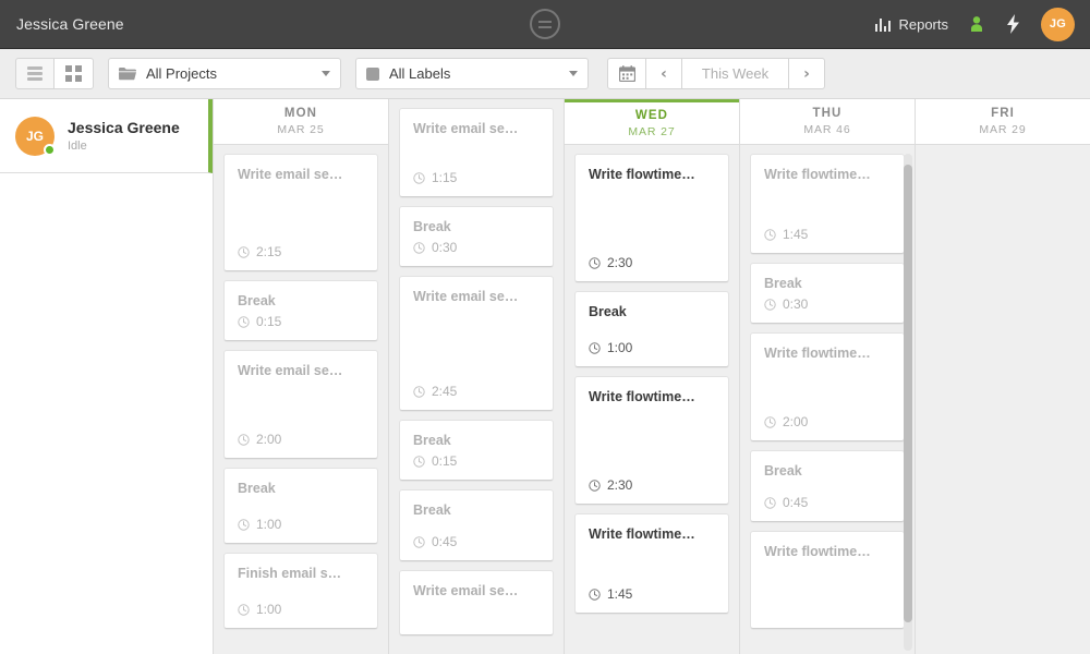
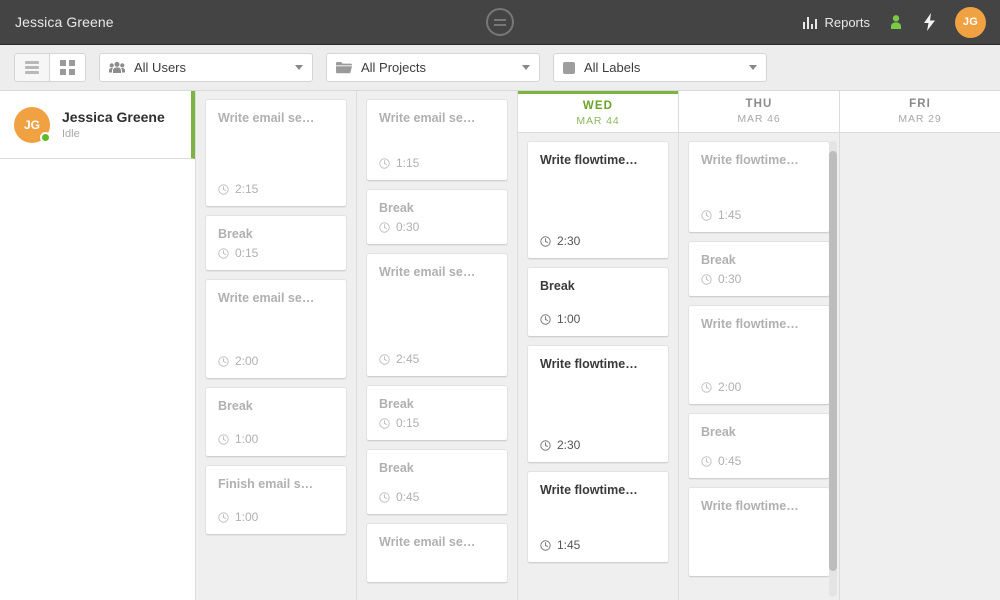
  Jessica Greene
  Reports
  JG
+ All Users
  All Projects
  All Labels
- ‹
- This Week
- ›
  JG
  Jessica Greene
  Idle
- MON
- MAR 25
  Write email se…
  2:15
  Break
  0:15
  Write email se…
  2:00
  Break
  1:00
  Finish email s…
  1:00
  Write email se…
  1:15
  Break
  0:30
  Write email se…
  2:45
  Break
  0:15
  Break
  0:45
  Write email se…
  WED
- MAR 27
+ MAR 44
  Write flowtime…
  2:30
  Break
  1:00
  Write flowtime…
  2:30
  Write flowtime…
  1:45
  THU
  MAR 46
  Write flowtime…
  1:45
  Break
  0:30
  Write flowtime…
  2:00
  Break
  0:45
  Write flowtime…
  FRI
  MAR 29
